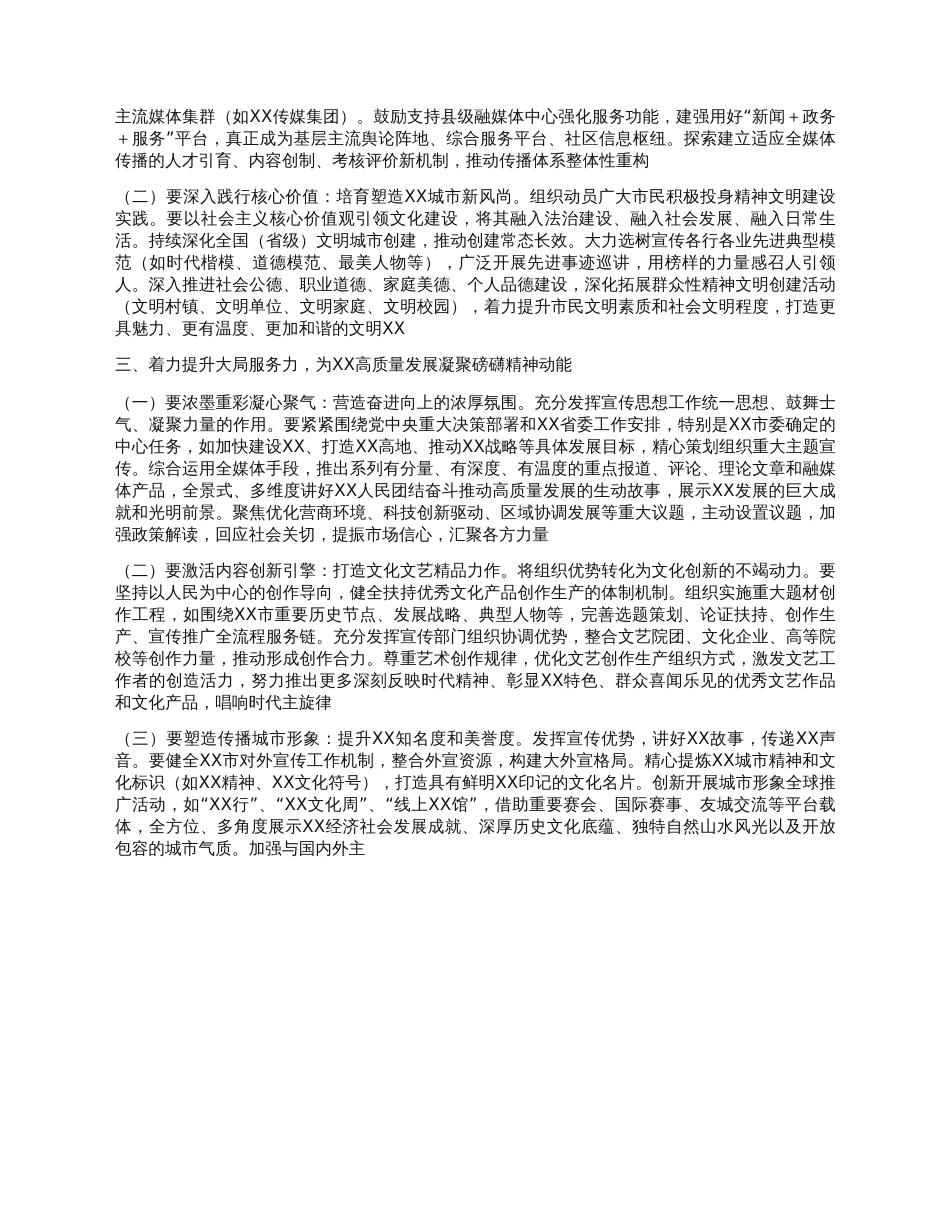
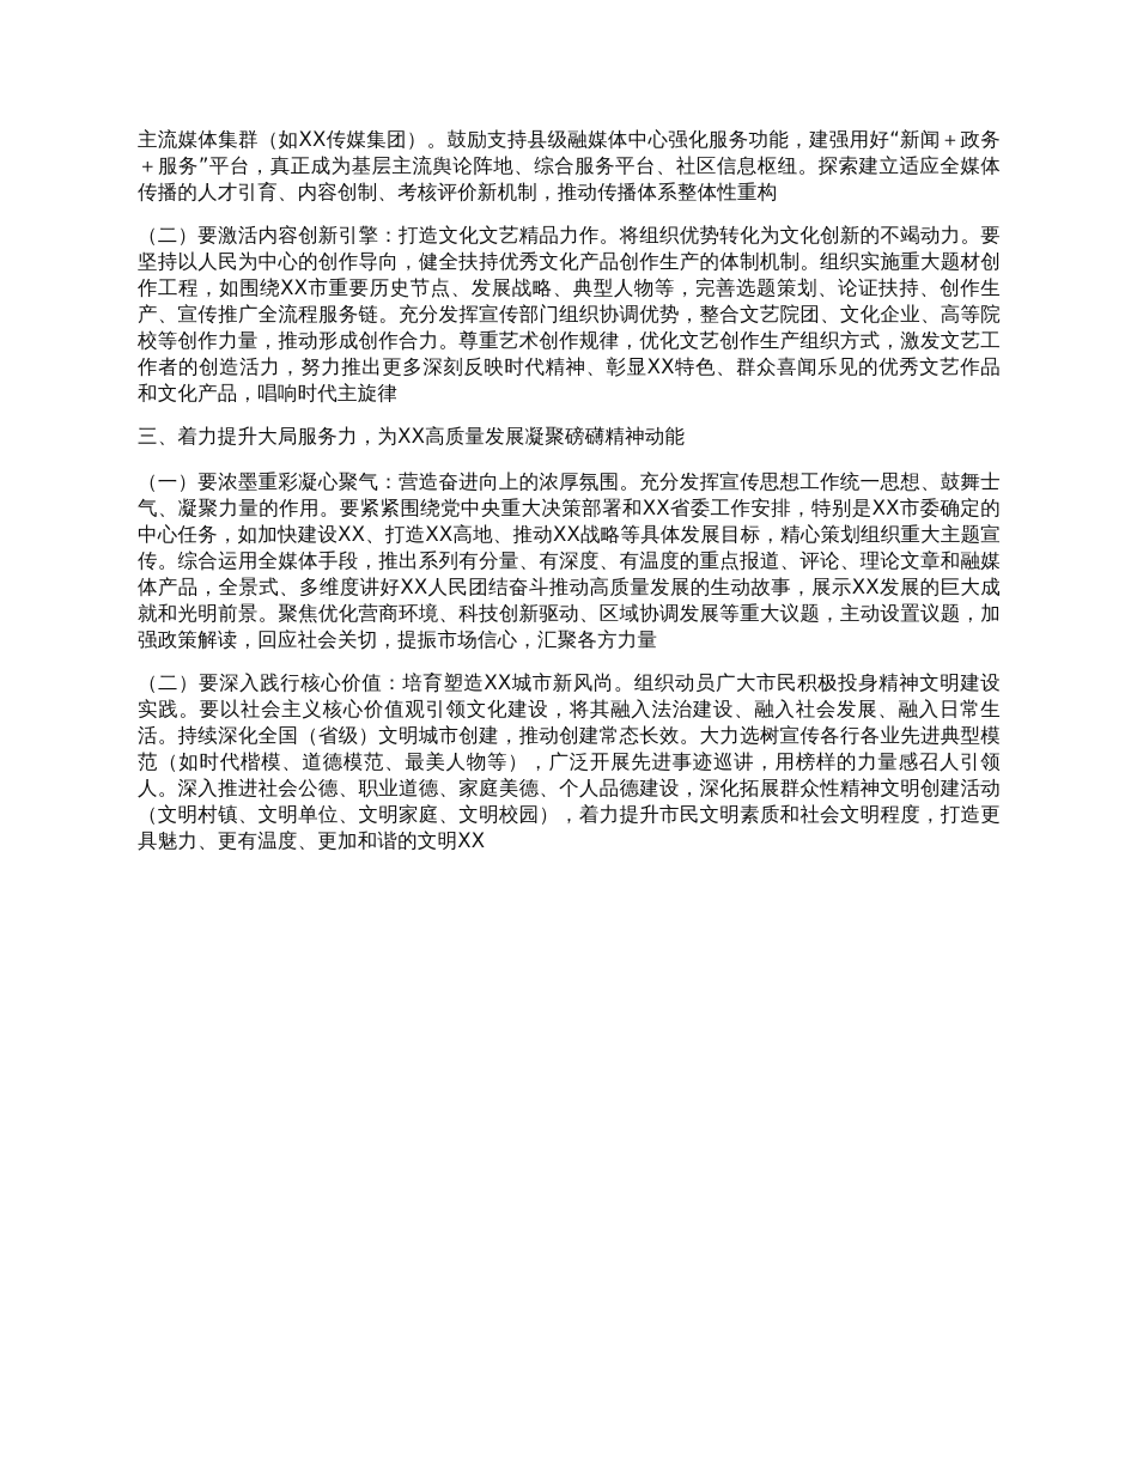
  主流媒体集群（如XX传媒集团）。鼓励支持县级融媒体中心强化服务功能，建强用好“新闻＋政务＋服务”平台，真正成为基层主流舆论阵地、综合服务平台、社区信息枢纽。探索建立适应全媒体传播的人才引育、内容创制、考核评价新机制，推动传播体系整体性重构
- （二）要深入践行核心价值：培育塑造XX城市新风尚。组织动员广大市民积极投身精神文明建设实践。要以社会主义核心价值观引领文化建设，将其融入法治建设、融入社会发展、融入日常生活。持续深化全国（省级）文明城市创建，推动创建常态长效。大力选树宣传各行各业先进典型模范（如时代楷模、道德模范、最美人物等），广泛开展先进事迹巡讲，用榜样的力量感召人引领人。深入推进社会公德、职业道德、家庭美德、个人品德建设，深化拓展群众性精神文明创建活动（文明村镇、文明单位、文明家庭、文明校园），着力提升市民文明素质和社会文明程度，打造更具魅力、更有温度、更加和谐的文明XX
+ （二）要激活内容创新引擎：打造文化文艺精品力作。将组织优势转化为文化创新的不竭动力。要坚持以人民为中心的创作导向，健全扶持优秀文化产品创作生产的体制机制。组织实施重大题材创作工程，如围绕XX市重要历史节点、发展战略、典型人物等，完善选题策划、论证扶持、创作生产、宣传推广全流程服务链。充分发挥宣传部门组织协调优势，整合文艺院团、文化企业、高等院校等创作力量，推动形成创作合力。尊重艺术创作规律，优化文艺创作生产组织方式，激发文艺工作者的创造活力，努力推出更多深刻反映时代精神、彰显XX特色、群众喜闻乐见的优秀文艺作品和文化产品，唱响时代主旋律
  三、着力提升大局服务力，为XX高质量发展凝聚磅礴精神动能
  （一）要浓墨重彩凝心聚气：营造奋进向上的浓厚氛围。充分发挥宣传思想工作统一思想、鼓舞士气、凝聚力量的作用。要紧紧围绕党中央重大决策部署和XX省委工作安排，特别是XX市委确定的中心任务，如加快建设XX、打造XX高地、推动XX战略等具体发展目标，精心策划组织重大主题宣传。综合运用全媒体手段，推出系列有分量、有深度、有温度的重点报道、评论、理论文章和融媒体产品，全景式、多维度讲好XX人民团结奋斗推动高质量发展的生动故事，展示XX发展的巨大成就和光明前景。聚焦优化营商环境、科技创新驱动、区域协调发展等重大议题，主动设置议题，加强政策解读，回应社会关切，提振市场信心，汇聚各方力量
- （二）要激活内容创新引擎：打造文化文艺精品力作。将组织优势转化为文化创新的不竭动力。要坚持以人民为中心的创作导向，健全扶持优秀文化产品创作生产的体制机制。组织实施重大题材创作工程，如围绕XX市重要历史节点、发展战略、典型人物等，完善选题策划、论证扶持、创作生产、宣传推广全流程服务链。充分发挥宣传部门组织协调优势，整合文艺院团、文化企业、高等院校等创作力量，推动形成创作合力。尊重艺术创作规律，优化文艺创作生产组织方式，激发文艺工作者的创造活力，努力推出更多深刻反映时代精神、彰显XX特色、群众喜闻乐见的优秀文艺作品和文化产品，唱响时代主旋律
+ （二）要深入践行核心价值：培育塑造XX城市新风尚。组织动员广大市民积极投身精神文明建设实践。要以社会主义核心价值观引领文化建设，将其融入法治建设、融入社会发展、融入日常生活。持续深化全国（省级）文明城市创建，推动创建常态长效。大力选树宣传各行各业先进典型模范（如时代楷模、道德模范、最美人物等），广泛开展先进事迹巡讲，用榜样的力量感召人引领人。深入推进社会公德、职业道德、家庭美德、个人品德建设，深化拓展群众性精神文明创建活动（文明村镇、文明单位、文明家庭、文明校园），着力提升市民文明素质和社会文明程度，打造更具魅力、更有温度、更加和谐的文明XX
- （三）要塑造传播城市形象：提升XX知名度和美誉度。发挥宣传优势，讲好XX故事，传递XX声音。要健全XX市对外宣传工作机制，整合外宣资源，构建大外宣格局。精心提炼XX城市精神和文化标识（如XX精神、XX文化符号），打造具有鲜明XX印记的文化名片。创新开展城市形象全球推广活动，如“XX行”、“XX文化周”、“线上XX馆”，借助重要赛会、国际赛事、友城交流等平台载体，全方位、多角度展示XX经济社会发展成就、深厚历史文化底蕴、独特自然山水风光以及开放包容的城市气质。加强与国内外主
